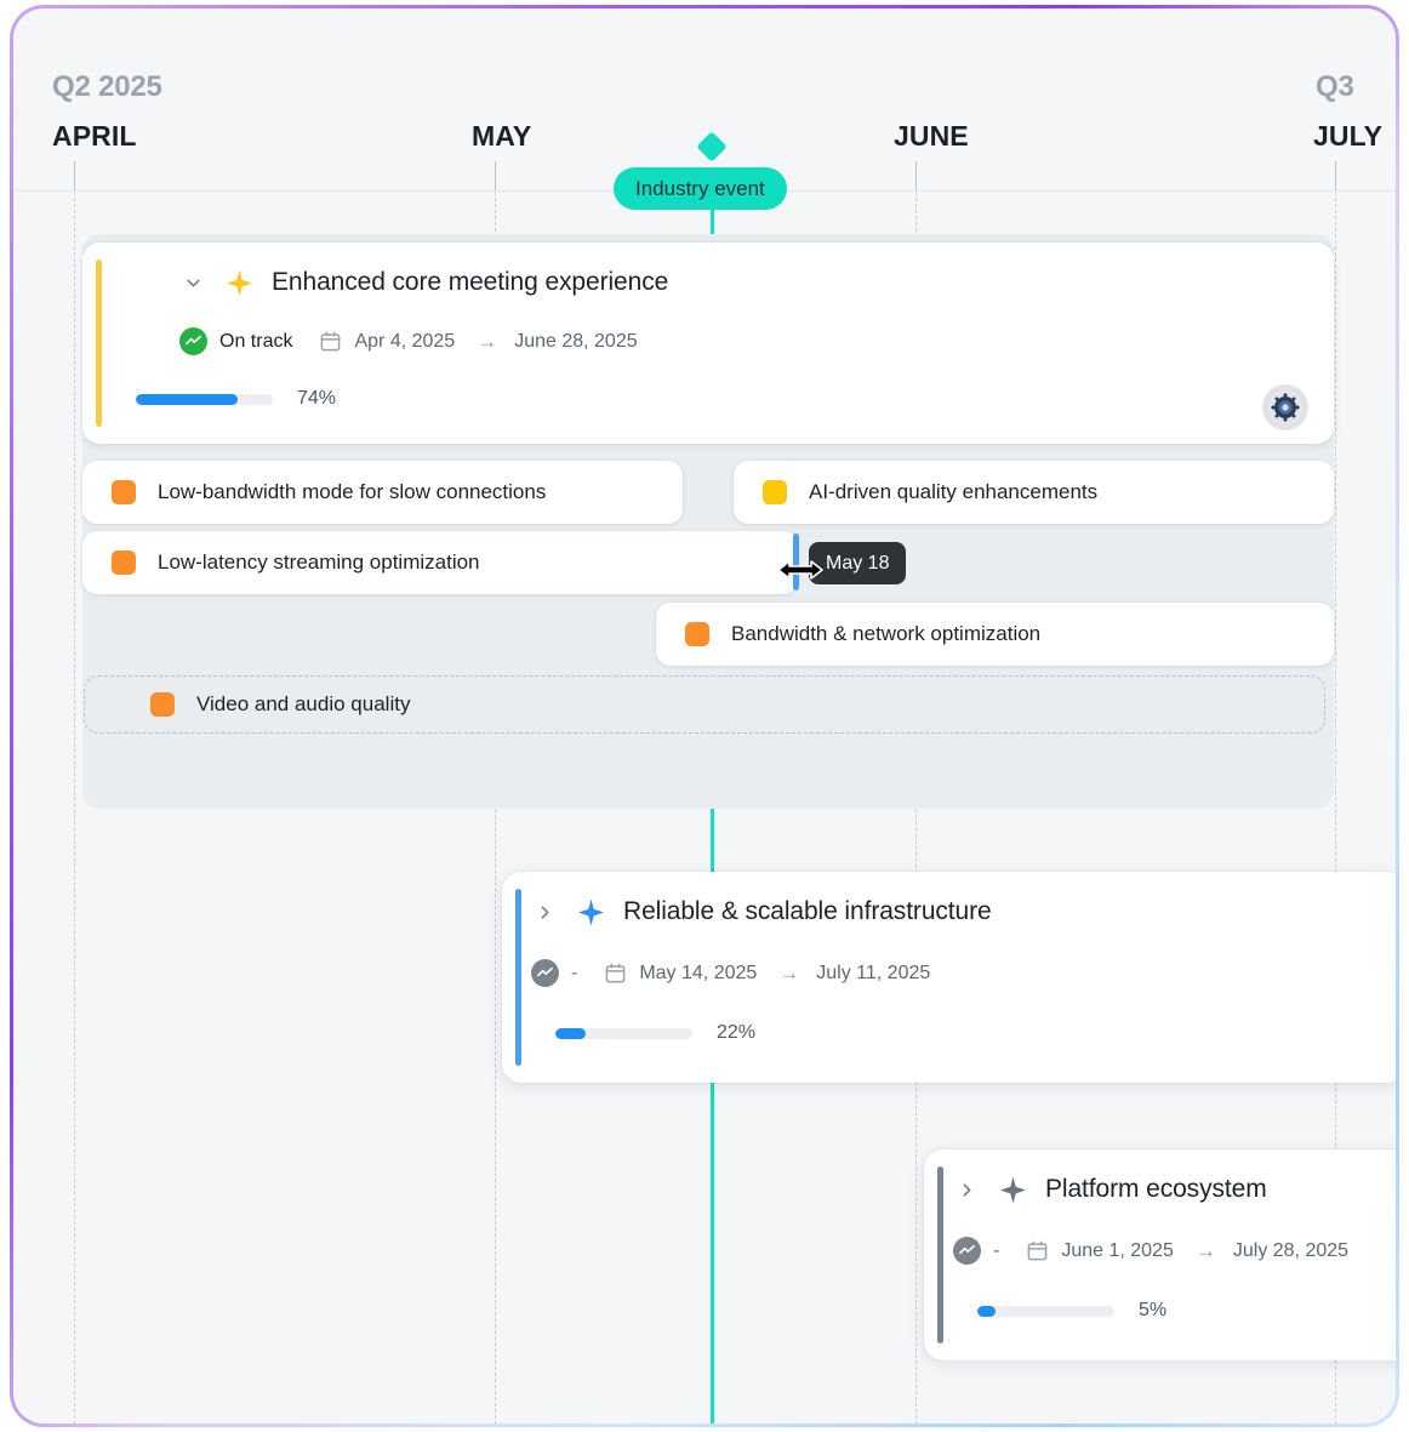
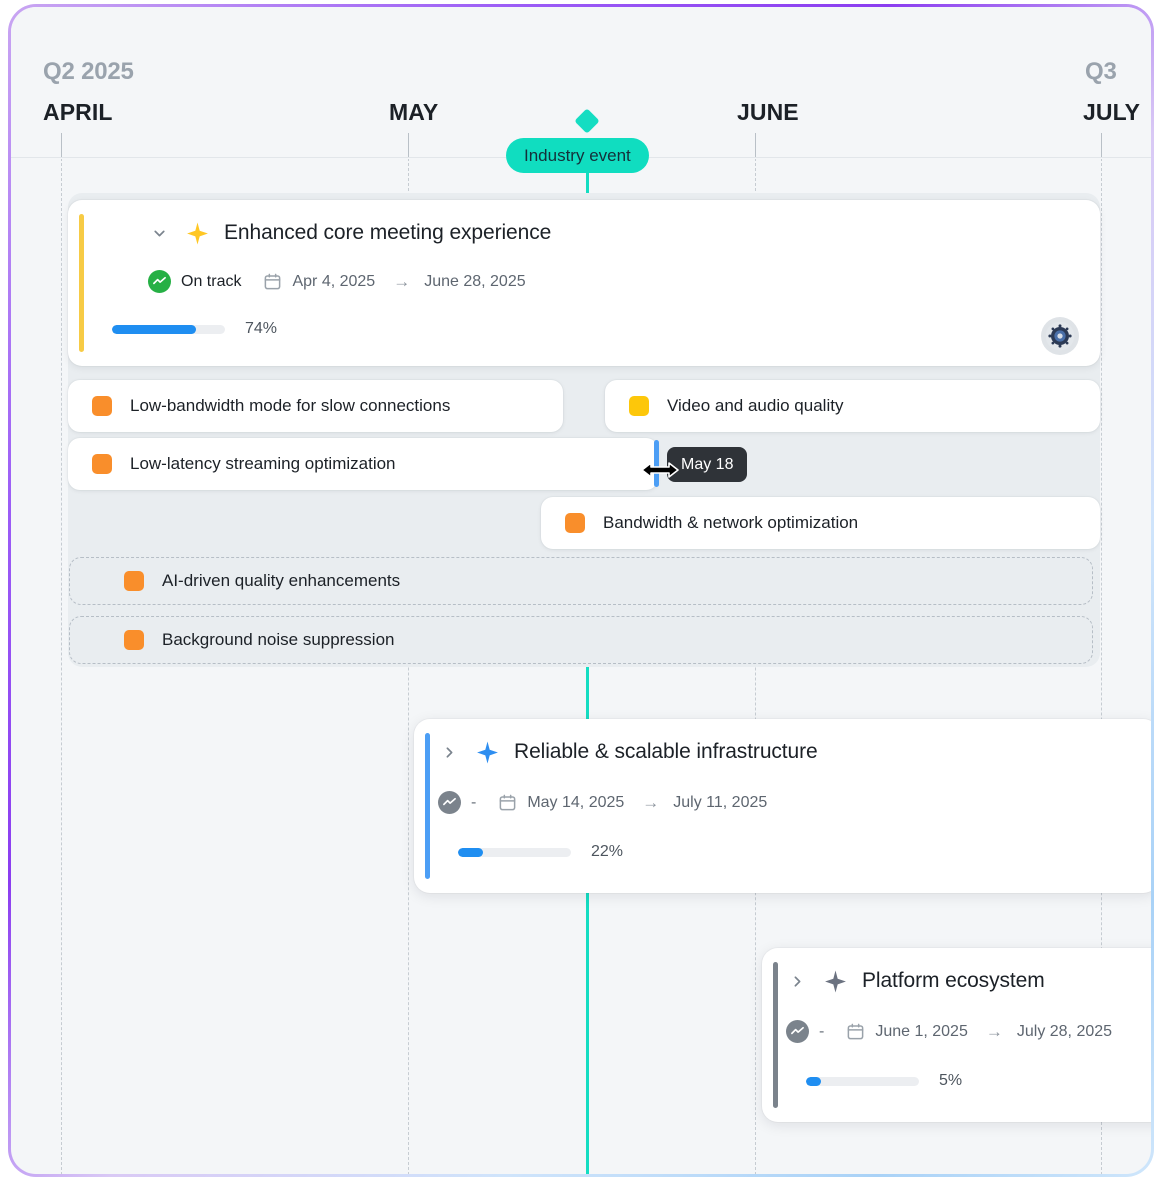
  Enhanced core meeting experience
  On track
  Apr 4, 2025
  →
  June 28, 2025
  74%
  Low-bandwidth mode for slow connections
- AI-driven quality enhancements
+ Video and audio quality
  Low-latency streaming optimization
  May 18
  Bandwidth & network optimization
- Video and audio quality
+ AI-driven quality enhancements
+ Background noise suppression
  Reliable & scalable infrastructure
  -
  May 14, 2025
  →
  July 11, 2025
  22%
  Platform ecosystem
  -
  June 1, 2025
  →
  July 28, 2025
  5%
  Q2 2025
  Q3
  APRIL
  MAY
  JUNE
  JULY
  Industry event
